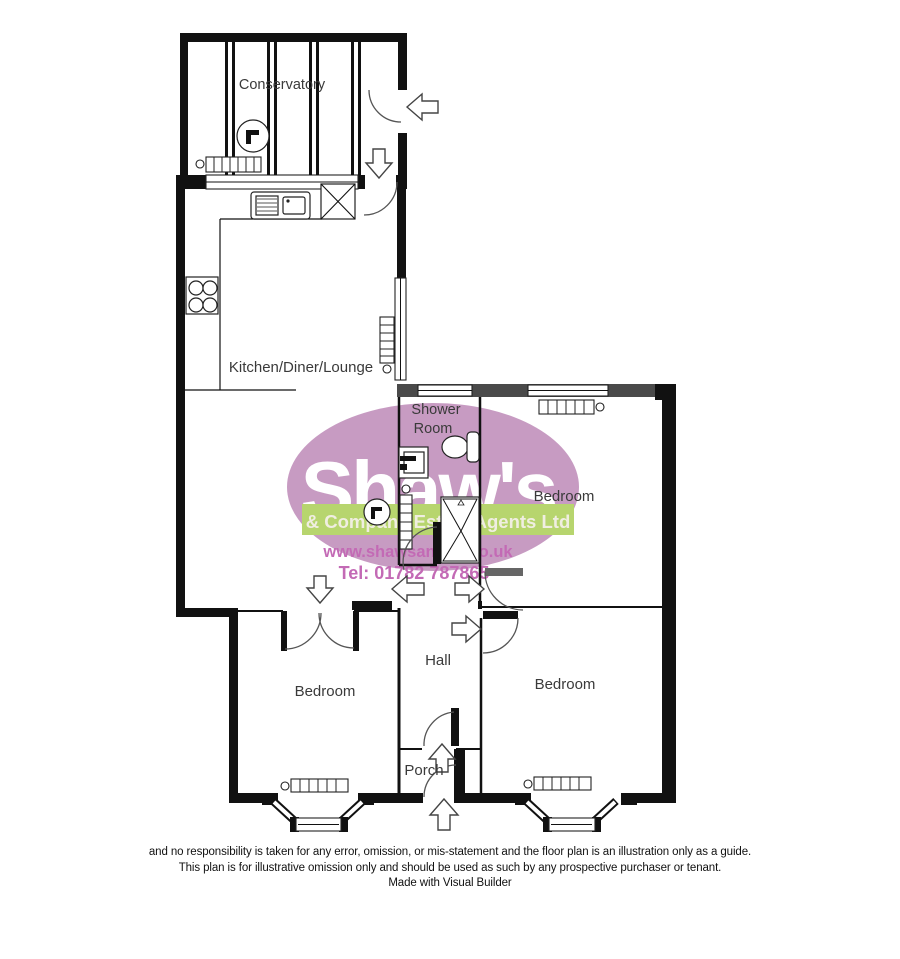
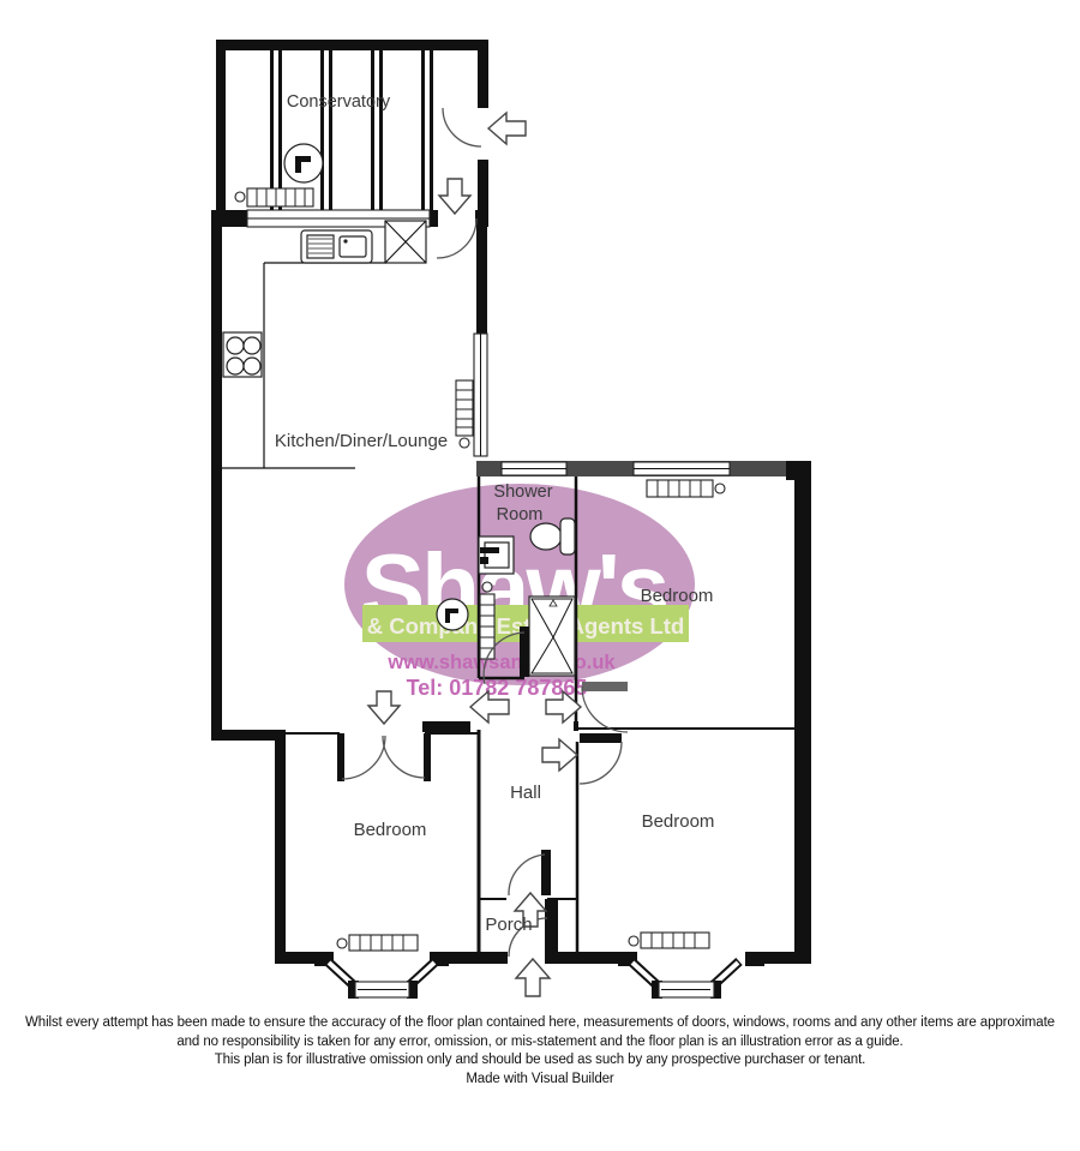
  Shaw's
  www.shawsano.uk
  Tel: 01782 78786
  Conservatory
  Kitchen/Diner/Lounge
  Shower
  Room
  Bedroom
  Hall
  Bedroom
  Bedroom
  Porch
+ Whilst every attempt has been made to ensure the accuracy of the floor plan contained here, measurements of doors, windows, rooms and any other items are approximate
- and no responsibility is taken for any error, omission, or mis-statement and the floor plan is an illustration only as a guide.
+ and no responsibility is taken for any error, omission, or mis-statement and the floor plan is an illustration error as a guide.
  This plan is for illustrative omission only and should be used as such by any prospective purchaser or tenant.
  Made with Visual Builder
